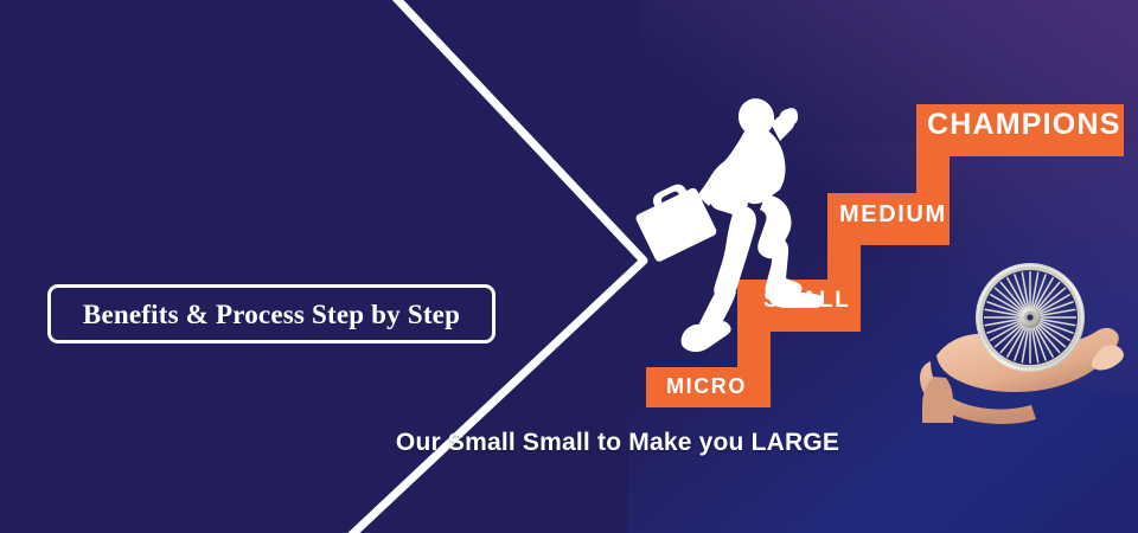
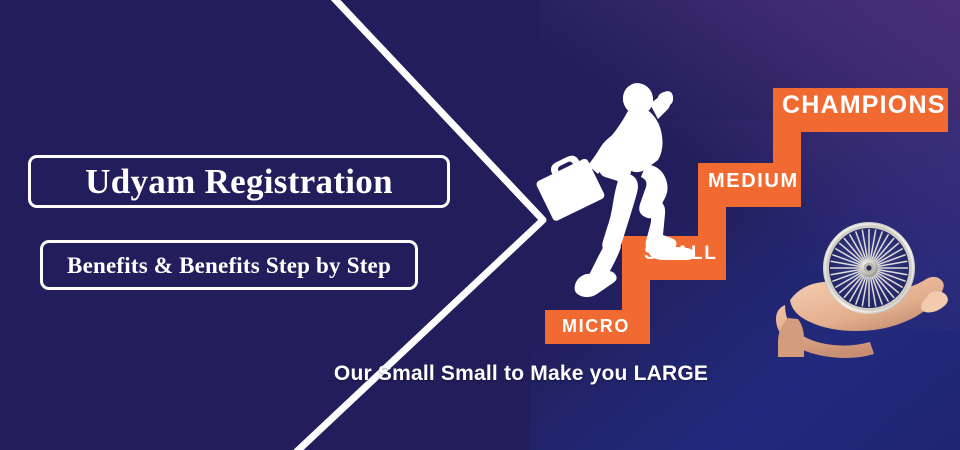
+ Udyam Registration
- Benefits & Process Step by Step
+ Benefits & Benefits Step by Step
  MICRO
  SMALL
  MEDIUM
  CHAMPIONS
  Our Small Small to Make you LARGE
